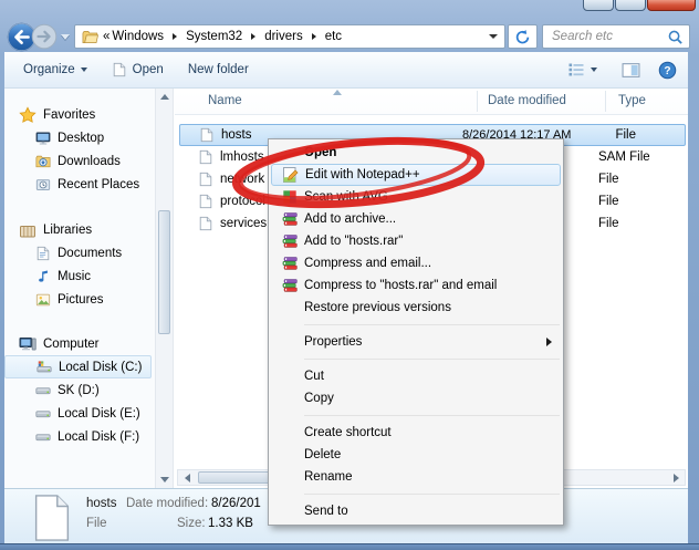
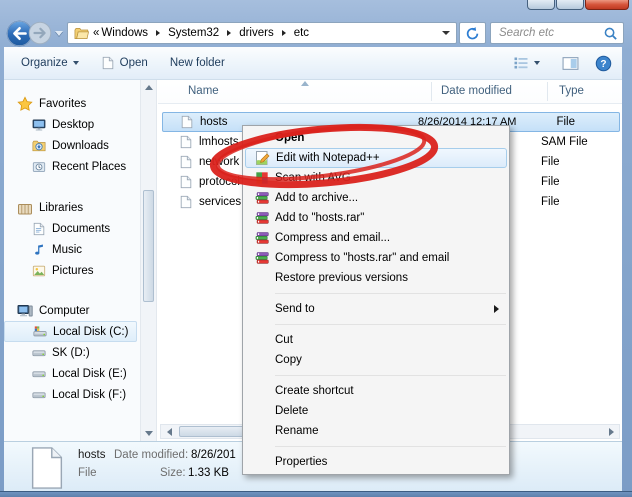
  «
  Windows
  System32
  drivers
  etc
  Search etc
  Organize
  Open
  New folder
  Favorites
  Desktop
  Downloads
  Recent Places
  Libraries
  Documents
  Music
  Pictures
  Computer
  Local Disk (C:)
  SK (D:)
  Local Disk (E:)
  Local Disk (F:)
  Name
  Date modified
  Type
  hosts
  8/26/2014 12:17 AM
  File
  lmhosts
  SAM File
  nework
  File
  protoc
  File
  services
  File
  hosts
  File
  Date modified:
  8/26/201
  Size:
  1.33 KB
  pen
  Edit with Notepad++
  Scan with AV
  Add to archive...
  Add to "hosts.rar"
  Compress and email...
  Compress to "hosts.rar" and email
  Restore previous versions
- Properties
+ Send to
  Cut
  Copy
  Create shortcut
  Delete
  Rename
- Send to
+ Properties
